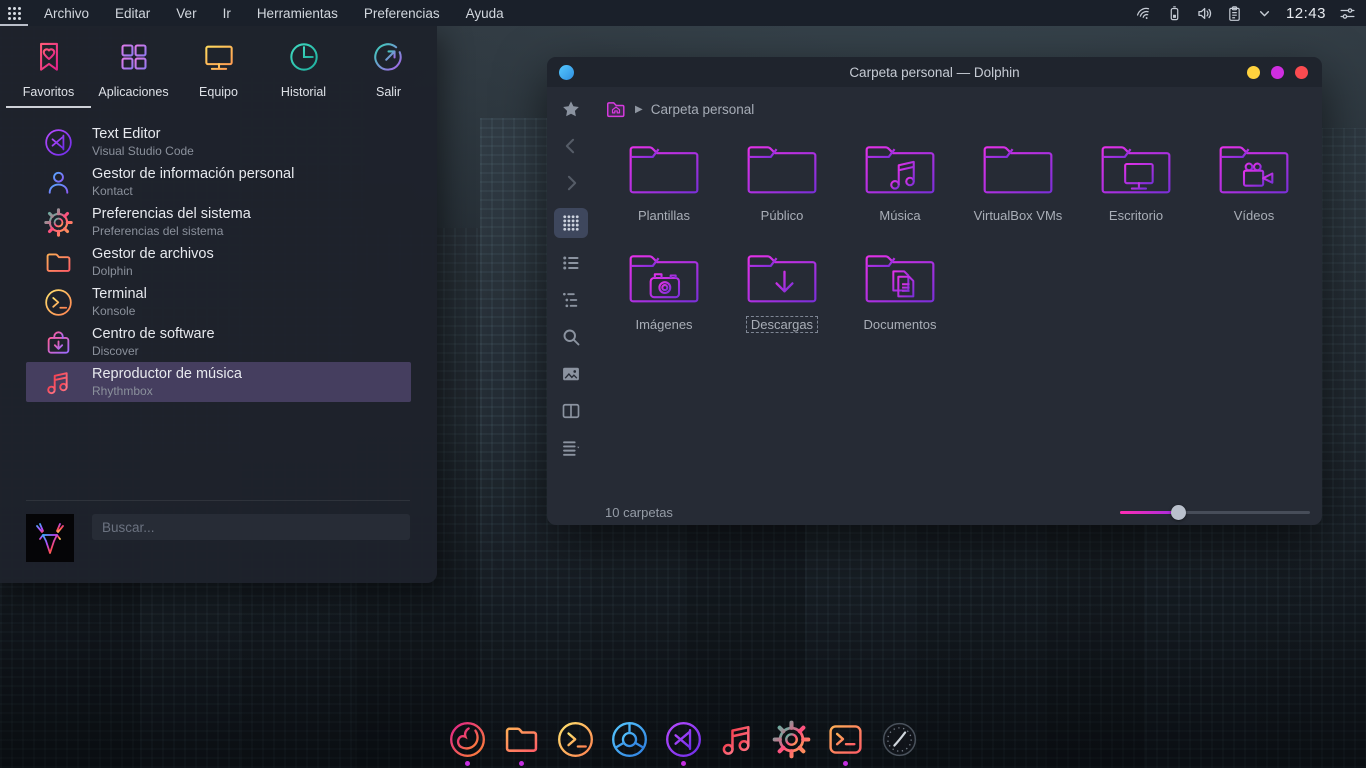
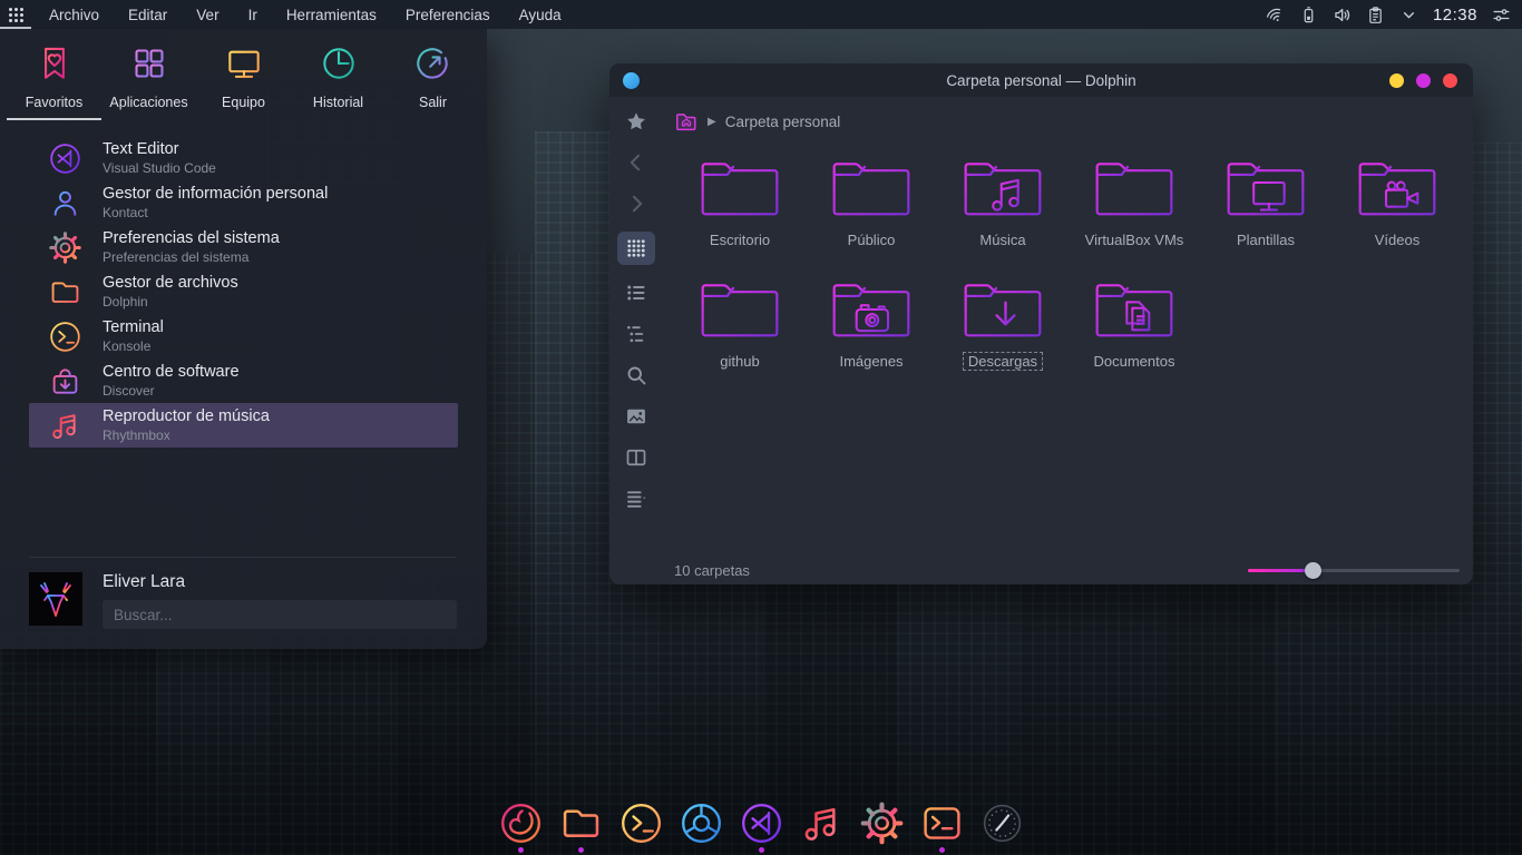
  Archivo
  Editar
  Ver
  Ir
  Herramientas
  Preferencias
  Ayuda
- 12:43
+ 12:38
  Favoritos
  Aplicaciones
  Equipo
  Historial
  Salir
  Text Editor
  Visual Studio Code
  Gestor de información personal
  Kontact
  Preferencias del sistema
  Preferencias del sistema
  Gestor de archivos
  Dolphin
  Terminal
  Konsole
  Centro de software
  Discover
  Reproductor de música
  Rhythmbox
+ Eliver Lara
  Buscar...
  Carpeta personal — Dolphin
  ▶
  Carpeta personal
- Plantillas
+ Escritorio
  Público
  Música
  VirtualBox VMs
- Escritorio
+ Plantillas
  Vídeos
+ github
  Imágenes
  Descargas
  Documentos
  10 carpetas
